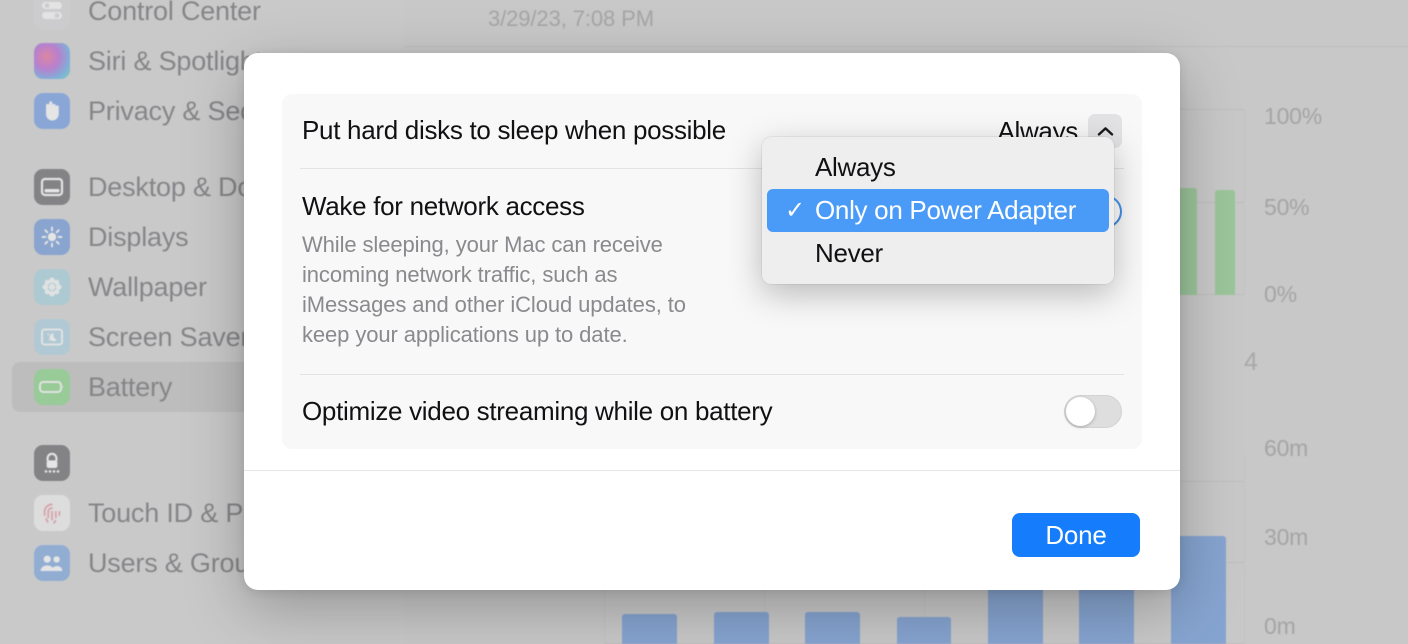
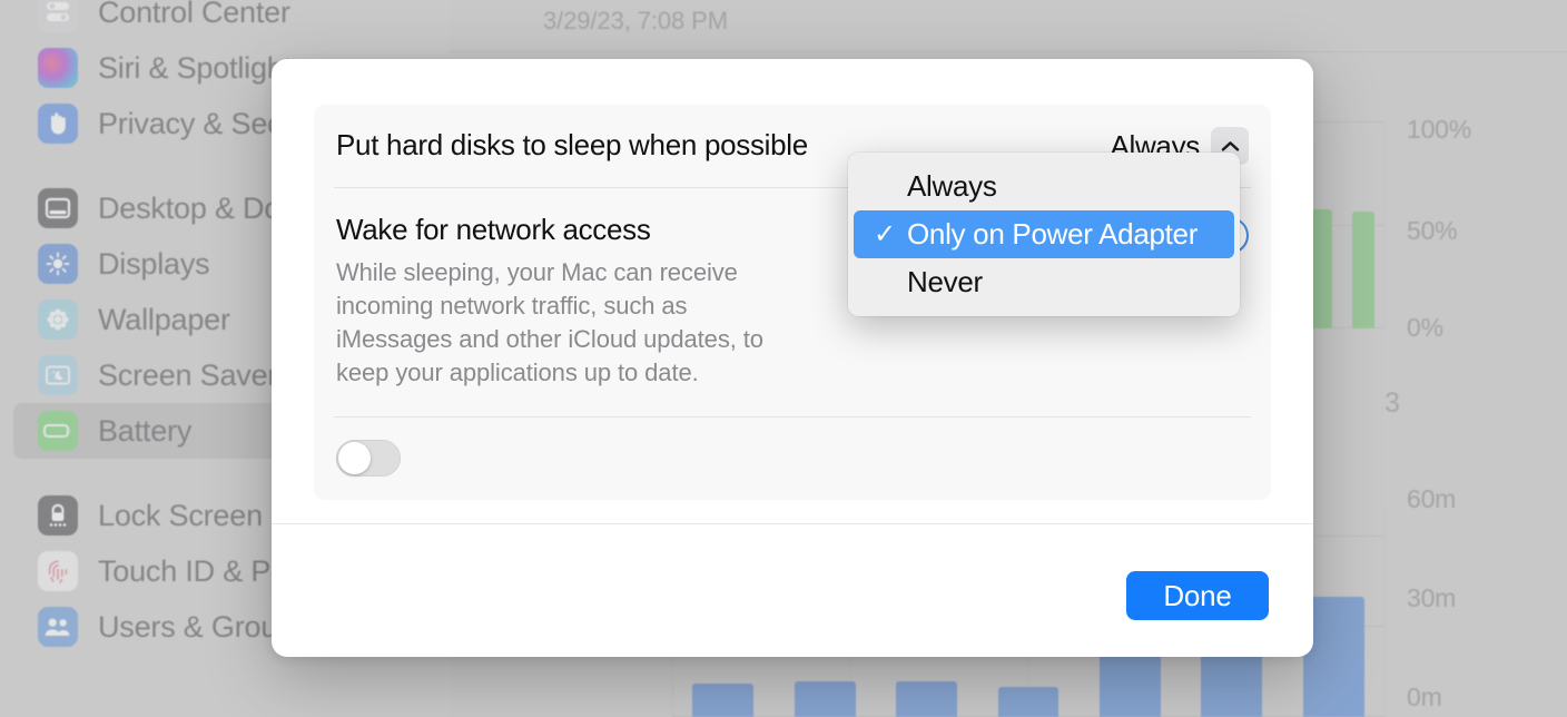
  Control Center
  Siri & Spotlig
  Desktop & D
  Displays
  Wallpaper
  Screen Save
  Battery
+ Lock Screen
  Users & Grou
  3/29/23, 7:08 PM
  100%
  50%
  0%
- 4
+ 3
  60m
  30m
  0m
  Put hard disks to sleep when possible
  Always
  Wake for network access
  While sleeping, your Mac can receive incoming network traffic, such as iMessages and other iCloud updates, to keep your applications up to date.
- Optimize video streaming while on battery
  Done
  Always
  ✓
  Only on Power Adapter
  Never
